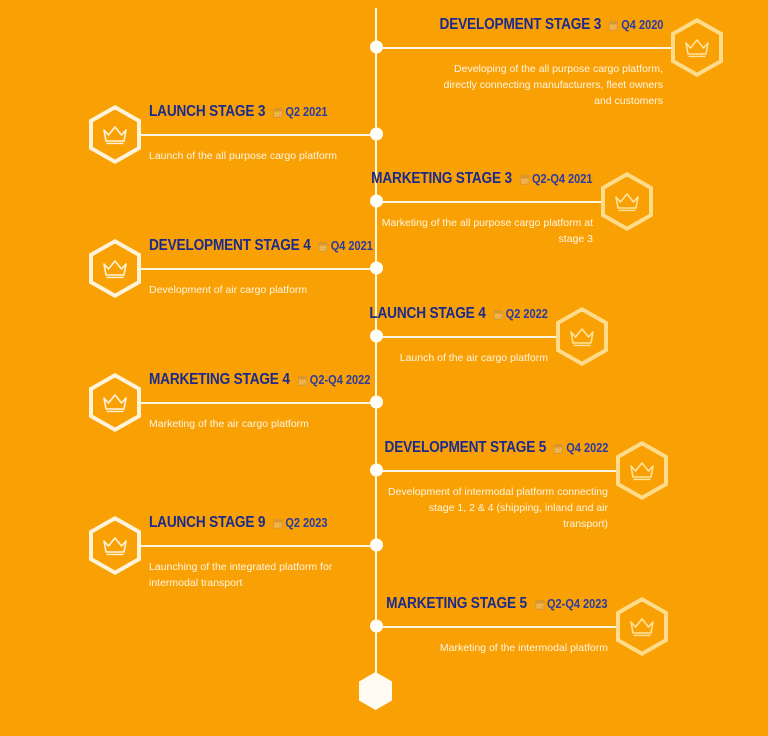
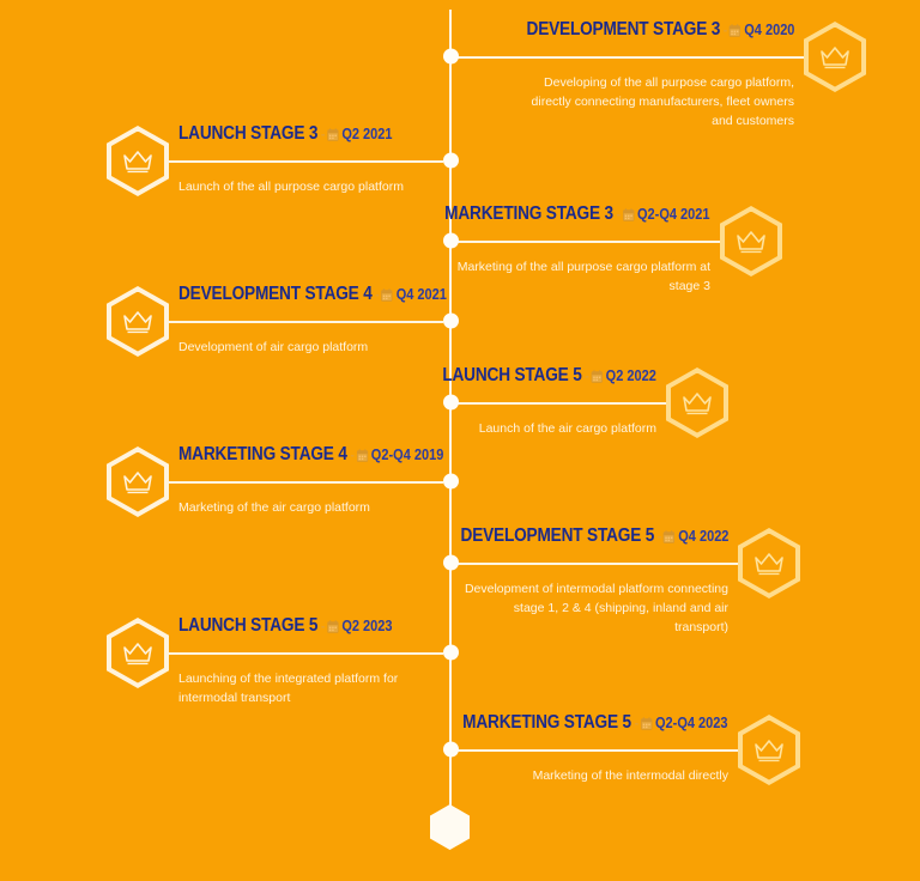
  DEVELOPMENT STAGE 3 - Q4 2020
  Developing of the all purpose cargo platform, directly connecting manufacturers, fleet owners and customers
  LAUNCH STAGE 3 - Q2 2021
  Launch of the all purpose cargo platform
  MARKETING STAGE 3 - Q2-Q4 2021
  Marketing of the all purpose cargo platform at stage 3
  DEVELOPMENT STAGE 4 - Q4 2021
  Development of air cargo platform
- LAUNCH STAGE 4 - Q2 2022
+ LAUNCH STAGE 5 - Q2 2022
  Launch of the air cargo platform
- MARKETING STAGE 4 - Q2-Q4 2022
+ MARKETING STAGE 4 - Q2-Q4 2019
  Marketing of the air cargo platform
  DEVELOPMENT STAGE 5 - Q4 2022
  Development of intermodal platform connecting stage 1, 2 & 4 (shipping, inland and air transport)
- LAUNCH STAGE 9 - Q2 2023
+ LAUNCH STAGE 5 - Q2 2023
  Launching of the integrated platform for intermodal transport
  MARKETING STAGE 5 - Q2-Q4 2023
- Marketing of the intermodal platform
+ Marketing of the intermodal directly
